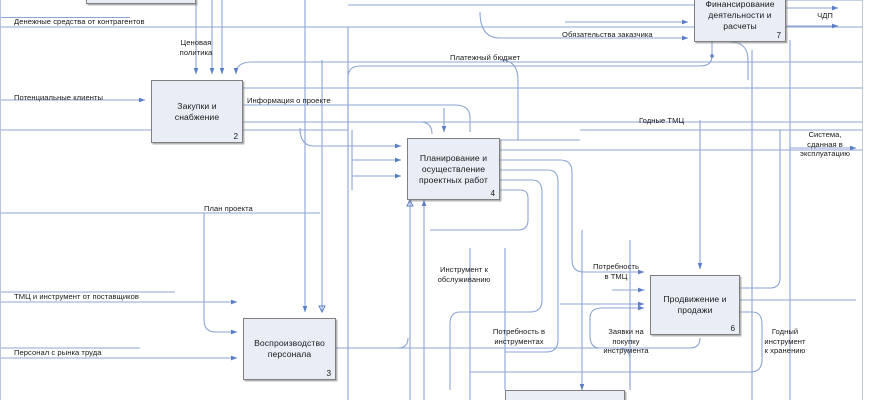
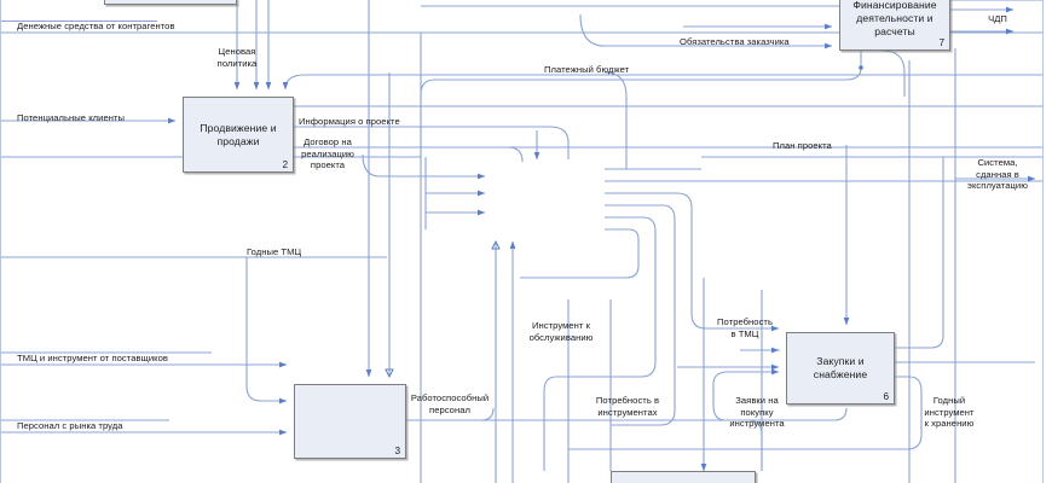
- Закупки и снабжение
+ Продвижение и продажи
  2
- Планирование и осуществление проектных работ
- 4
- Воспроизводство персонала
  3
- Продвижение и продажи
+ Закупки и снабжение
  6
  Финансирование деятельности и расчеты
  7
  Денежные средства от контрагентов
  Ценовая
  политика
  Потенциальные клиенты
  Информация о проекте
+ Договор на
+ реализацию
+ проекта
  Платежный бюджет
  Обязательства заказчика
- Годные ТМЦ
+ План проекта
  Система,
  сданная в
  эксплуатацию
  ЧДП
- План проекта
+ Годные ТМЦ
  Инструмент к
  обслуживанию
  Потребность
  в ТМЦ
  ТМЦ и инструмент от поставщиков
+ Работоспособный
+ персонал
  Потребность в
  инструментах
  Заявки на
  покупку
  инструмента
  Годный
  инструмент
  к хранению
  Персонал с рынка труда
